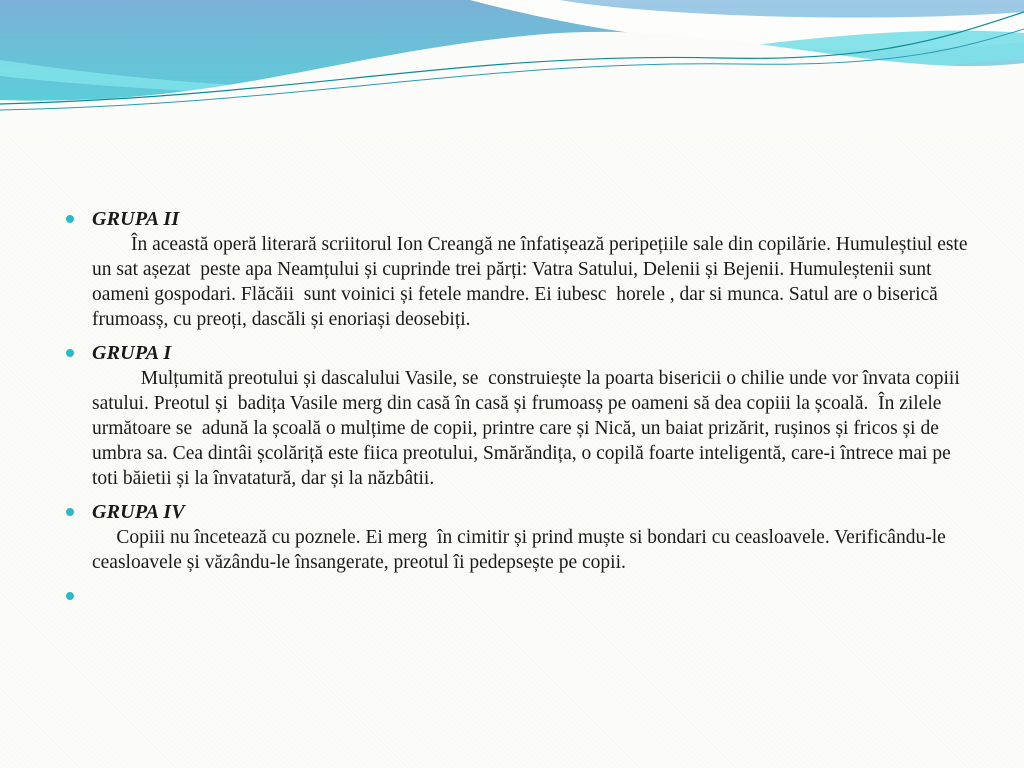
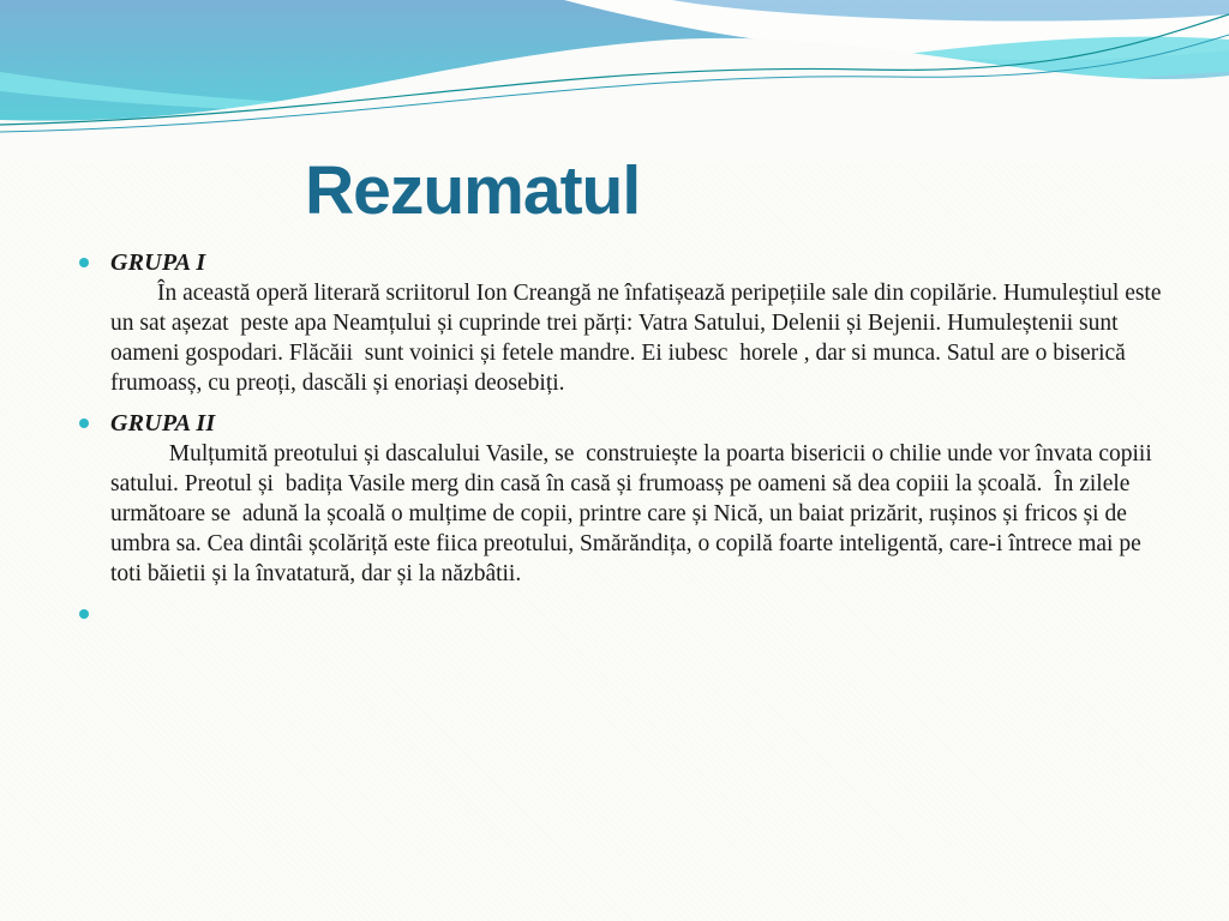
+ Rezumatul
- GRUPA II
+ GRUPA I
  În această operă literară scriitorul Ion Creangă ne înfatișează peripețiile sale din copilărie. Humuleștiul este un sat așezat peste apa Neamțului și cuprinde trei părți: Vatra Satului, Delenii și Bejenii. Humuleștenii sunt oameni gospodari. Flăcăii sunt voinici și fetele mandre. Ei iubesc horele , dar si munca. Satul are o biserică frumoasș, cu preoți, dascăli și enoriași deosebiți.
- GRUPA I
+ GRUPA II
  Mulțumită preotului și dascalului Vasile, se construiește la poarta bisericii o chilie unde vor învata copiii satului. Preotul și badița Vasile merg din casă în casă și frumoasș pe oameni să dea copiii la școală. În zilele următoare se adună la școală o mulțime de copii, printre care și Nică, un baiat prizărit, rușinos și fricos și de umbra sa. Cea dintâi școlăriță este fiica preotului, Smărăndița, o copilă foarte inteligentă, care-i întrece mai pe toti băietii și la învatatură, dar și la năzbâtii.
- GRUPA IV
- Copiii nu încetează cu poznele. Ei merg în cimitir și prind muște si bondari cu ceasloavele. Verificându-le ceasloavele și văzându-le însangerate, preotul îi pedepsește pe copii.
